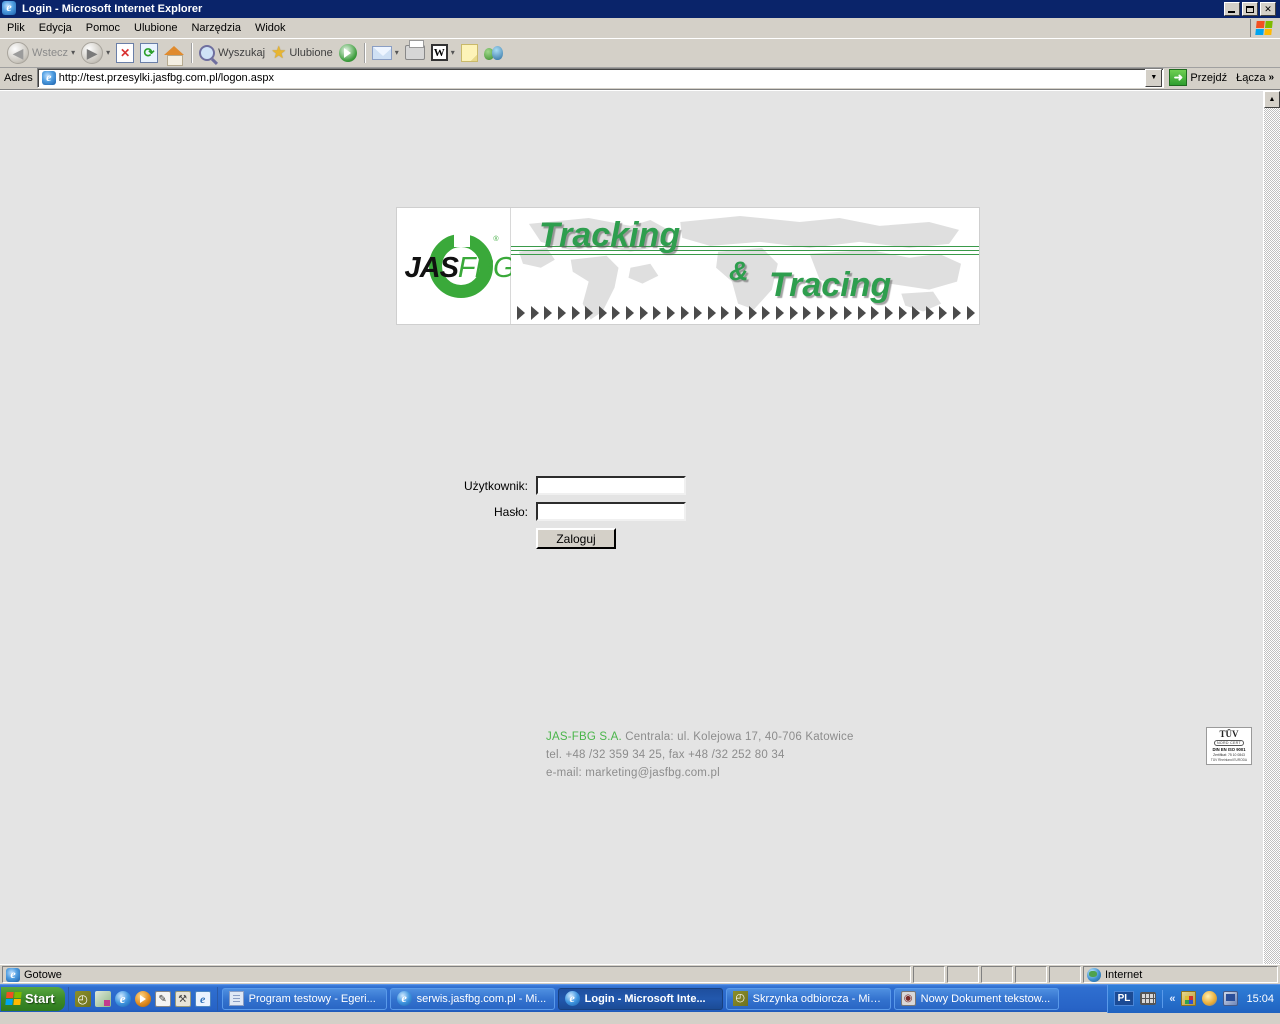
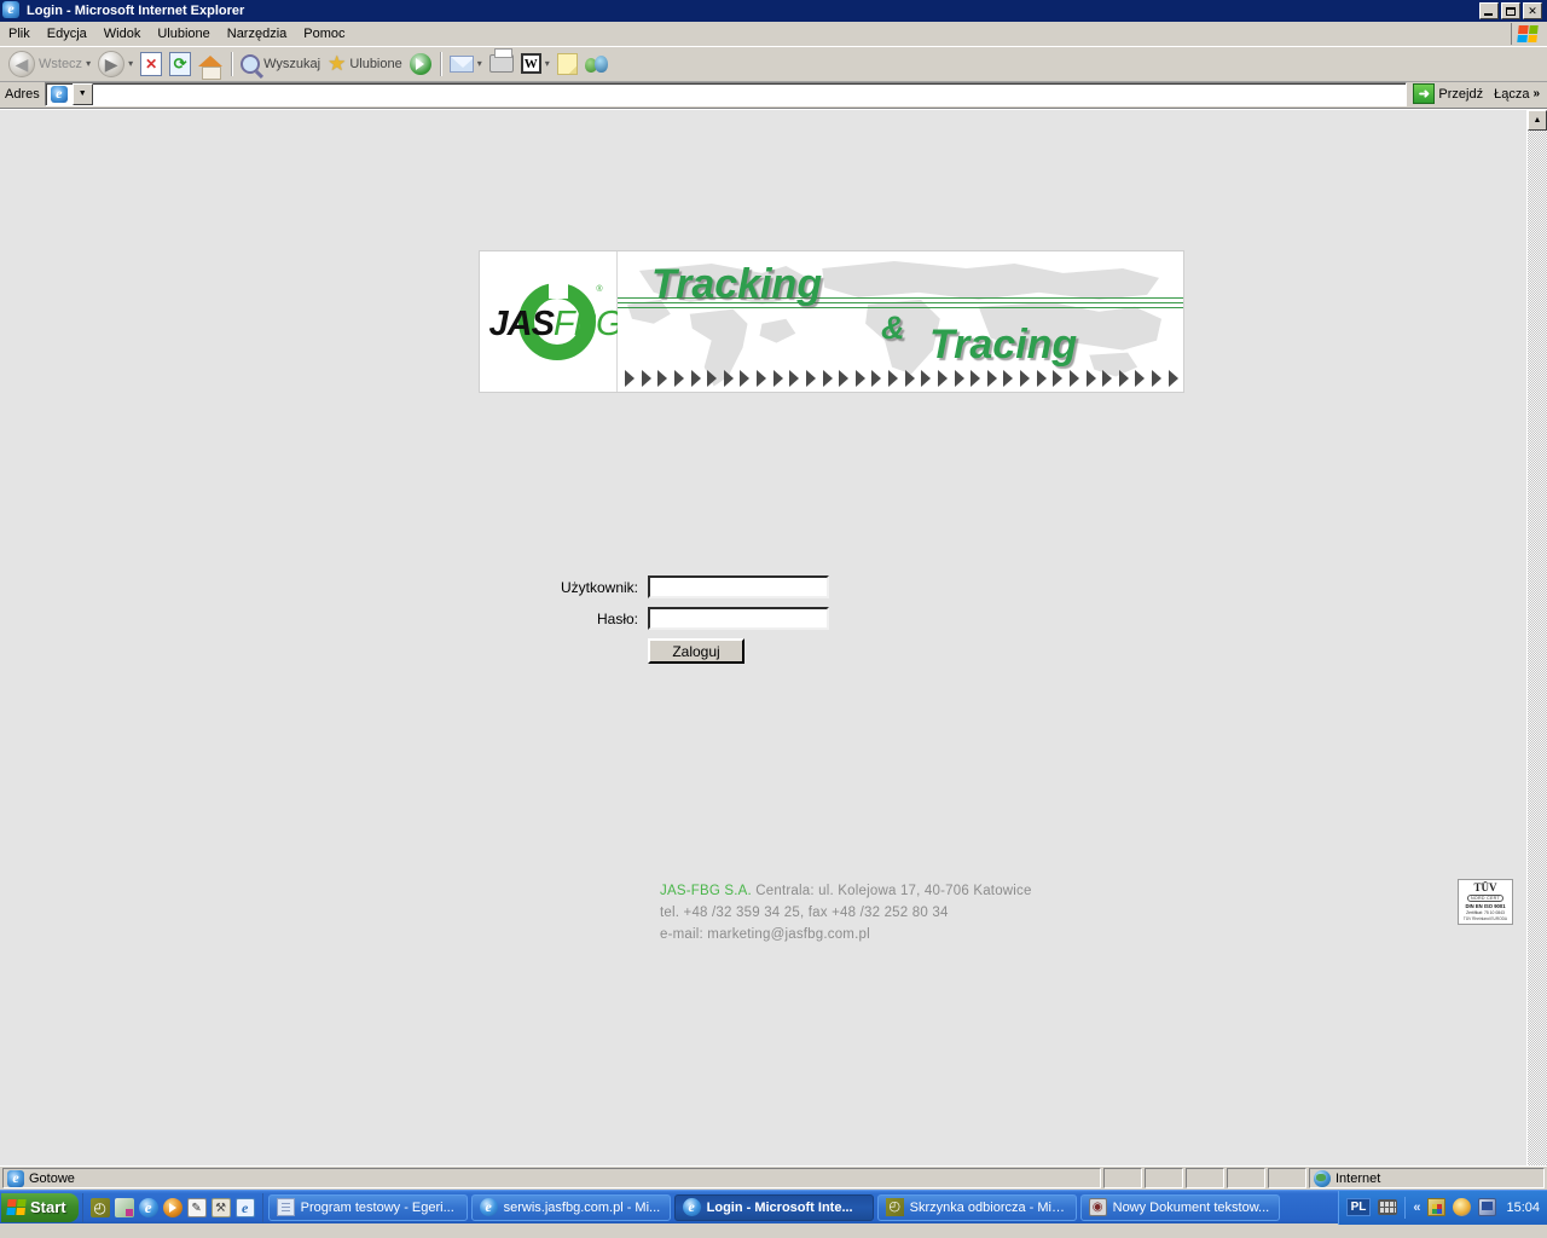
  Login - Microsoft Internet Explorer
  ✕
  Plik
  Edycja
- Pomoc
+ Widok
  Ulubione
  Narzędzia
- Widok
+ Pomoc
  ◀
  Wstecz
  ▾
  ▶
  ▾
  ⟳
  Wyszukaj
  ★
  Ulubione
  ▾
  W
  ▾
  Adres
- http://test.przesylki.jasfbg.com.pl/logon.aspx
  ➜
  Przejdź
  Łącza
  »
  JASFBG
  Tracking
  &
  Tracing
  Użytkownik:
  Hasło:
  Zaloguj
  JAS-FBG S.A. Centrala: ul. Kolejowa 17, 40-706 Katowice
  tel. +48 /32 359 34 25, fax +48 /32 252 80 34
  e-mail: marketing@jasfbg.com.pl
  TÜV
  Gotowe
  Internet
  Start
  Program testowy - Egeri...
  serwis.jasfbg.com.pl - Mi...
  Login - Microsoft Inte...
  Skrzynka odbiorcza - Mic...
  Nowy Dokument tekstow...
  PL
  «
  15:04
